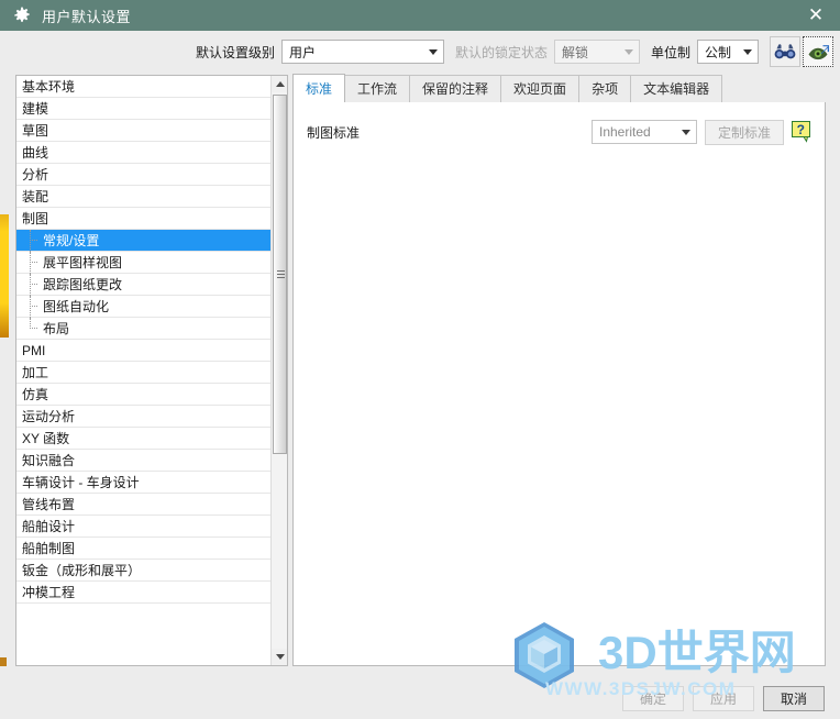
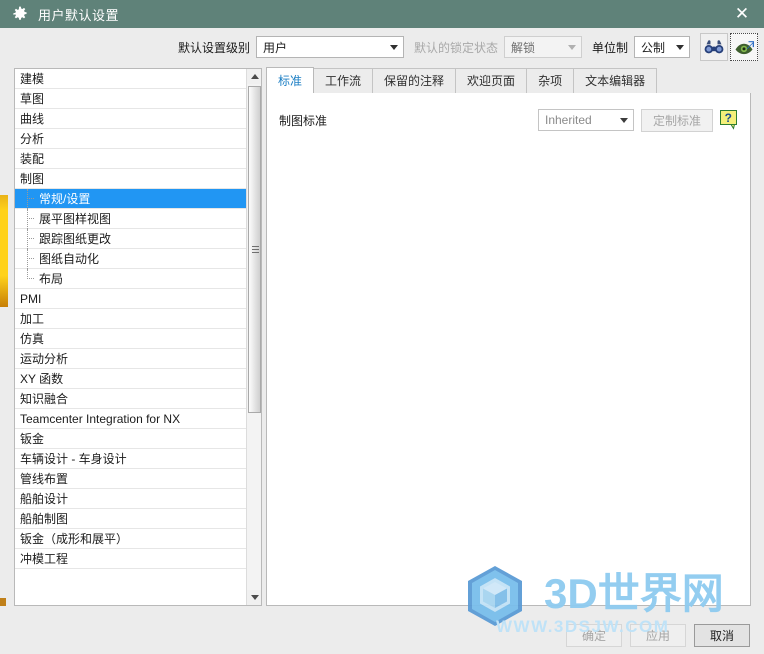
  用户默认设置
  ✕
  默认设置级别
  用户
  默认的锁定状态
  解锁
  单位制
  公制
- 基本环境
  建模
  草图
  曲线
  分析
  装配
  制图
  常规/设置
  展平图样视图
  跟踪图纸更改
  图纸自动化
  布局
  PMI
  加工
  仿真
  运动分析
  XY 函数
  知识融合
+ Teamcenter Integration for NX
+ 钣金
  车辆设计 - 车身设计
  管线布置
  船舶设计
  船舶制图
  钣金（成形和展平）
  冲模工程
  标准
  工作流
  保留的注释
  欢迎页面
  杂项
  文本编辑器
  制图标准
  Inherited
  定制标准
  ?
  确定
  应用
  取消
  3D世界网
  WWW.3DSJW.COM
